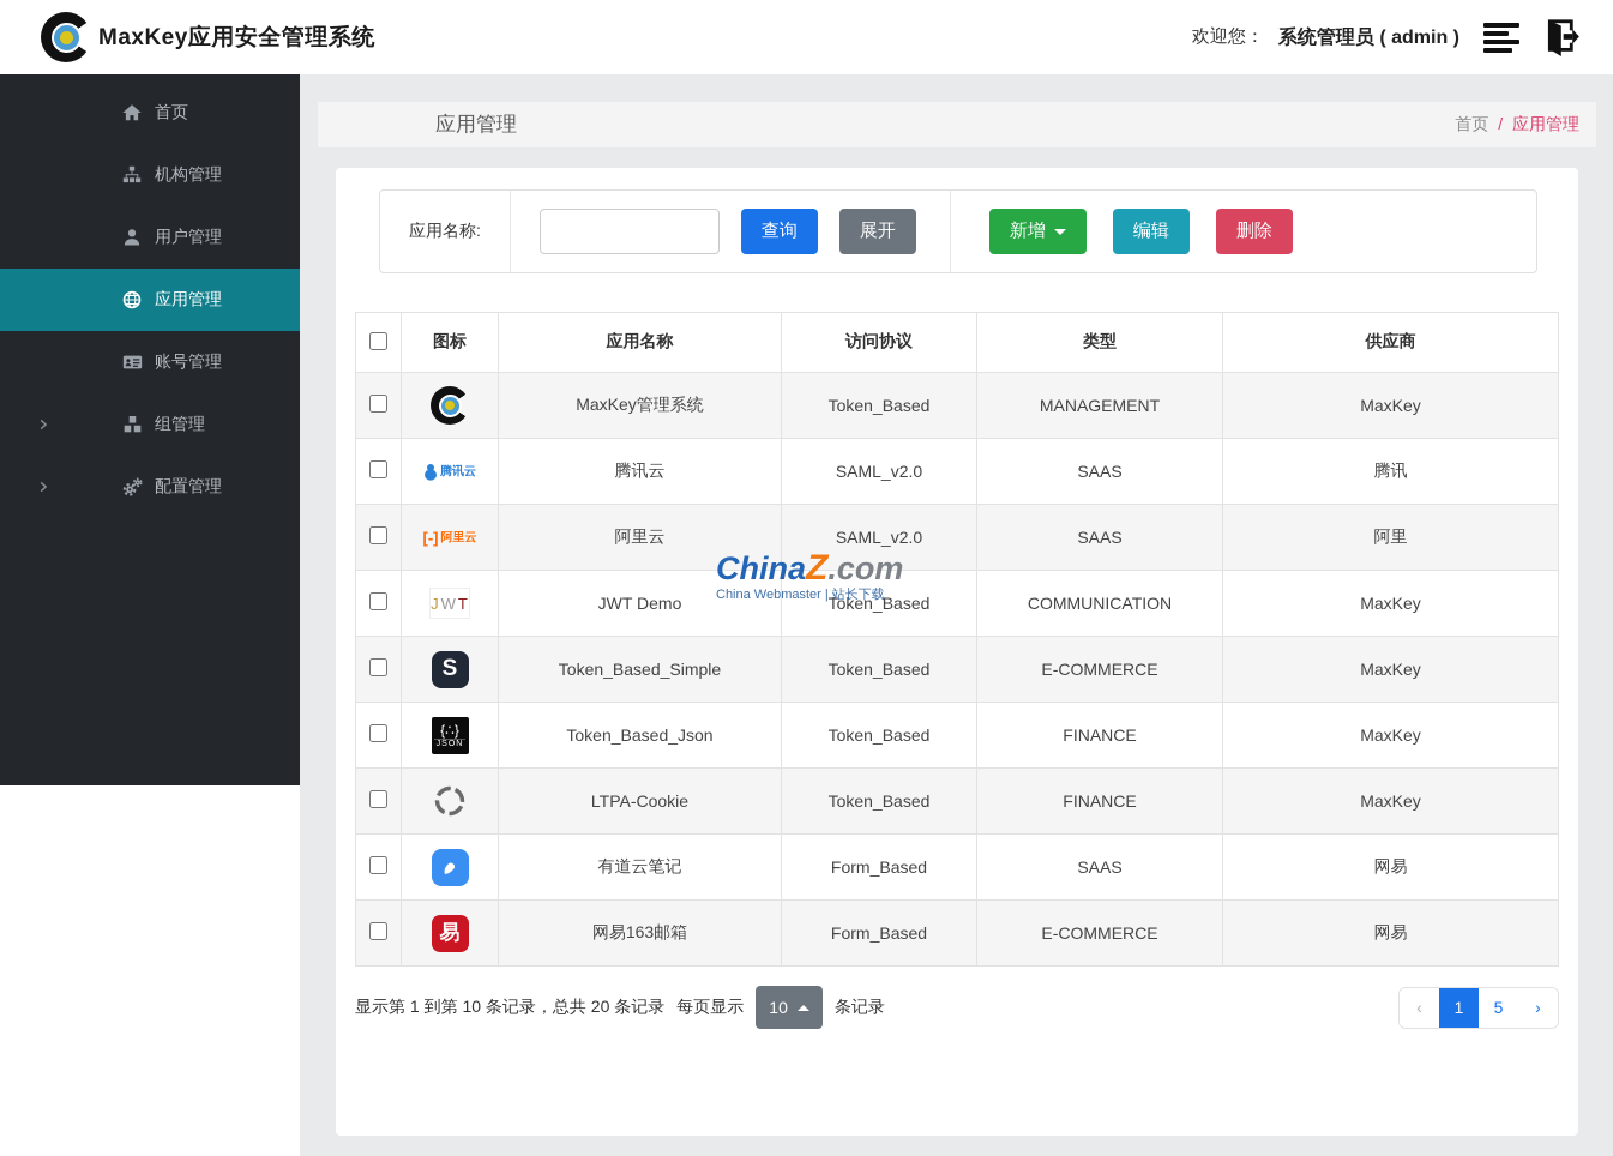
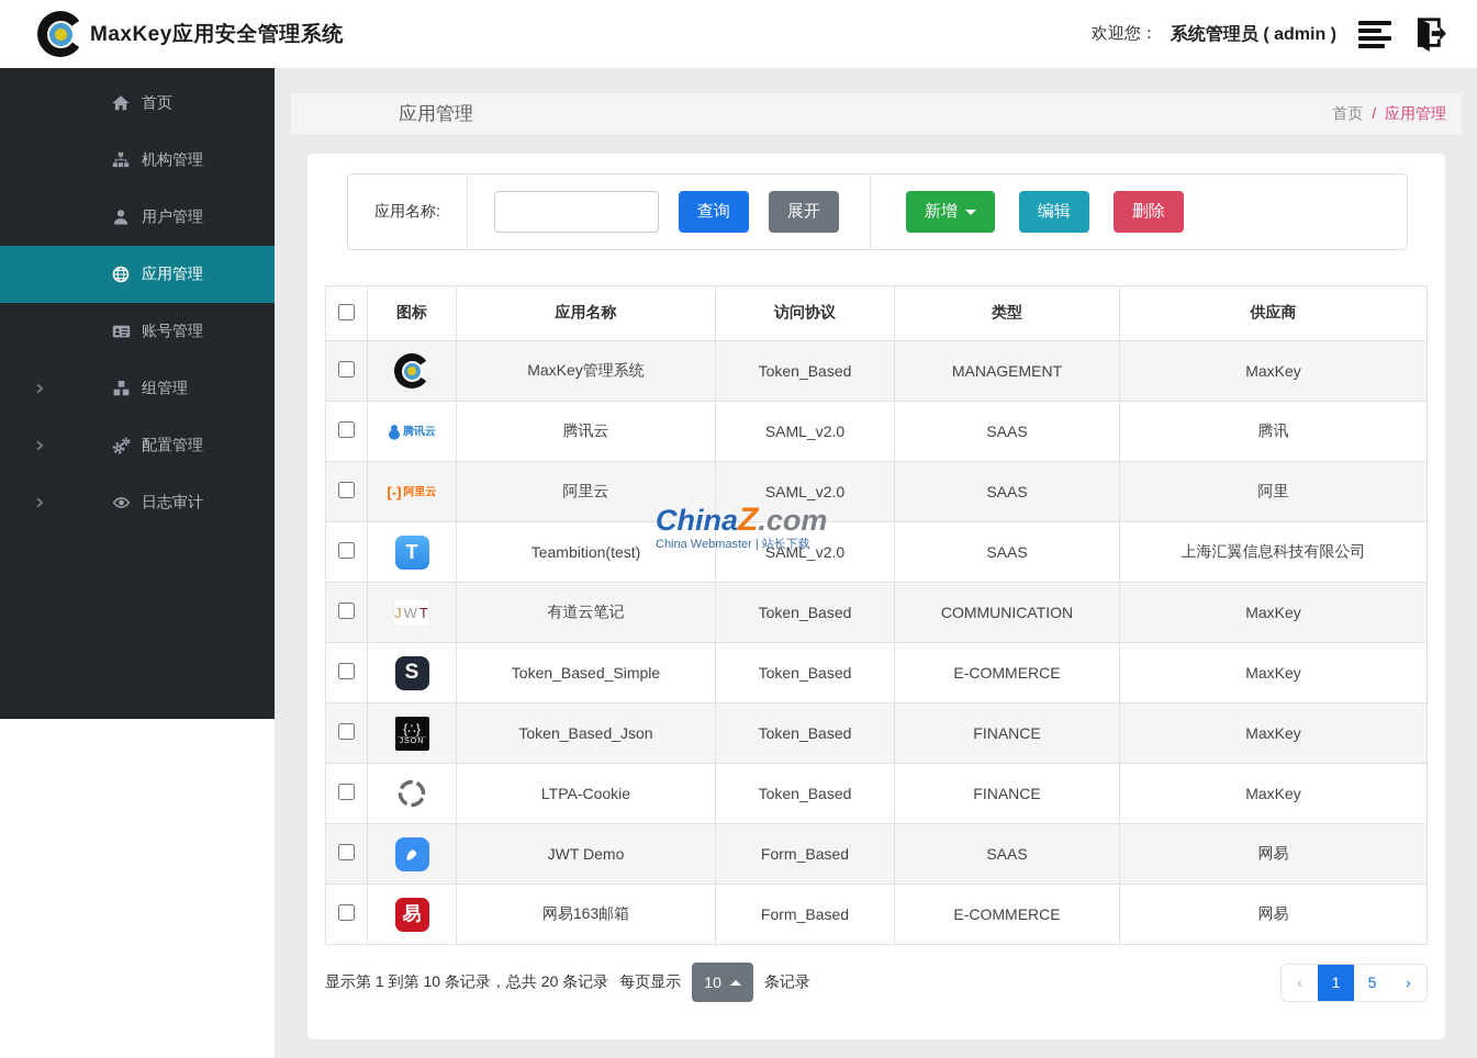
  MaxKey应用安全管理系统
  欢迎您：
  系统管理员 ( admin )
  首页
  机构管理
  用户管理
  应用管理
  账号管理
  组管理
  配置管理
+ 日志审计
  应用管理
  首页 / 应用管理
  应用名称:
  查询
  展开
  新增
  编辑
  删除
  	图标	应用名称	访问协议	类型	供应商
  		MaxKey管理系统	Token_Based	MANAGEMENT	MaxKey
  	腾讯云	腾讯云	SAML_v2.0	SAAS	腾讯
  	[-] 阿里云	阿里云	SAML_v2.0	SAAS	阿里
+ 	T	Teambition(test)	SAML_v2.0	SAAS	上海汇翼信息科技有限公司
- 	JWT	JWT Demo	Token_Based	COMMUNICATION	MaxKey
+ 	JWT	有道云笔记	Token_Based	COMMUNICATION	MaxKey
  	S	Token_Based_Simple	Token_Based	E-COMMERCE	MaxKey
  	{∴}	Token_Based_Json	Token_Based	FINANCE	MaxKey
  		LTPA-Cookie	Token_Based	FINANCE	MaxKey
- 		有道云笔记	Form_Based	SAAS	网易
+ 		JWT Demo	Form_Based	SAAS	网易
  	易	网易163邮箱	Form_Based	E-COMMERCE	网易
  显示第 1 到第 10 条记录，总共 20 条记录
  每页显示
  10
  条记录
  ‹
  1
  5
  ›
  ChinaZ.com
  China Webmaster | 站长下载
